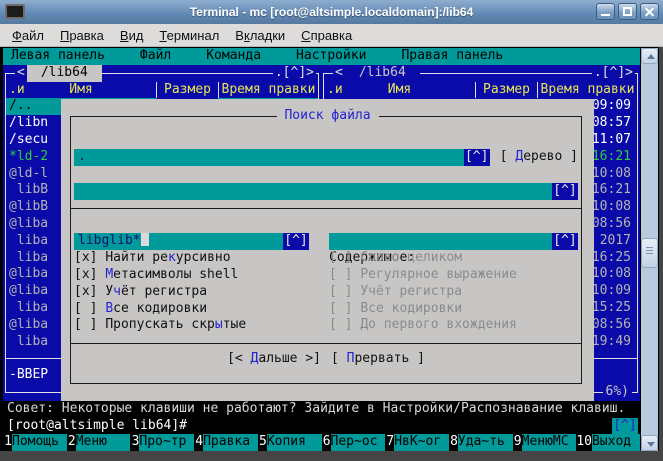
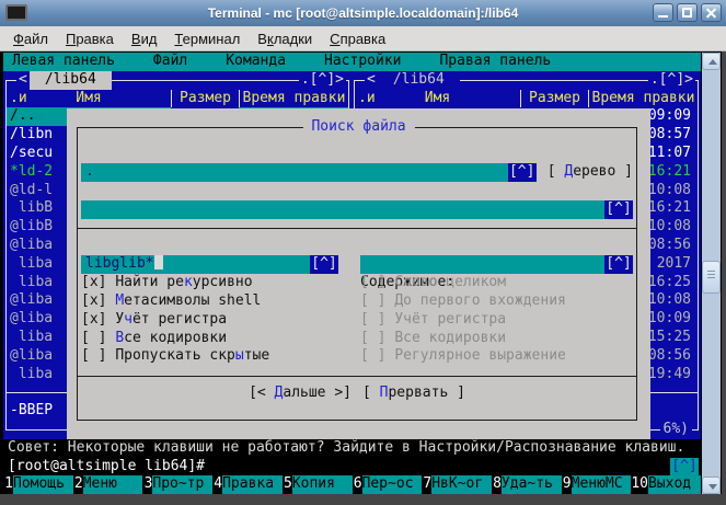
  Terminal - mc [root@altsimple.localdomain]:/lib64
  Файл
  Правка
  Вид
  Терминал
  Вкладки
  Справка
  Левая панель
  Файл
  Команда
  Настройки
  Правая панель
  <
  /lib64
  .[^]>
  .и
  Имя
  Размер
  Время правки
  /..
  /libn
  /secu
  *ld-2
  @ld-l
  libB
  @libB
  @liba
  liba
  liba
  @liba
  @liba
  liba
  @liba
  liba
  -ВВЕР
  <
  /lib64
  .[^]>
  .и
  Имя
  Размер
  Время правки
  09:09
  08:57
  11:07
  16:21
  10:08
  16:21
  10:08
  08:56
  2017
  16:25
  10:08
  10:09
  15:25
  08:56
  19:49
  6%)
  Поиск файла
  .
  [^]
  [ Дерево ]
  [^]
  Содержимое:
  libglib*
  [^]
  [^]
  [x] Найти рекурсивно
  [ ] Слово целиком
  [x] Метасимволы shell
- [ ] Регулярное выражение
+ [ ] До первого вхождения
  [x] Учёт регистра
  [ ] Учёт регистра
  [ ] Все кодировки
  [ ] Все кодировки
  [ ] Пропускать скрытые
- [ ] До первого вхождения
+ [ ] Регулярное выражение
  [< Дальше >]
  [ Прервать ]
  Совет: Некоторые клавиши не работают? Зайдите в Настройки/Распознавание клавиш.
  [root@altsimple lib64]#
  [^]
  1
  Помощь
  2
  Меню
  3
  Про~тр
  4
  Правка
  5
  Копия
  6
  Пер~ос
  7
  НвК~ог
  8
  Уда~ть
  9
  МенюМС
  10
  Выход
